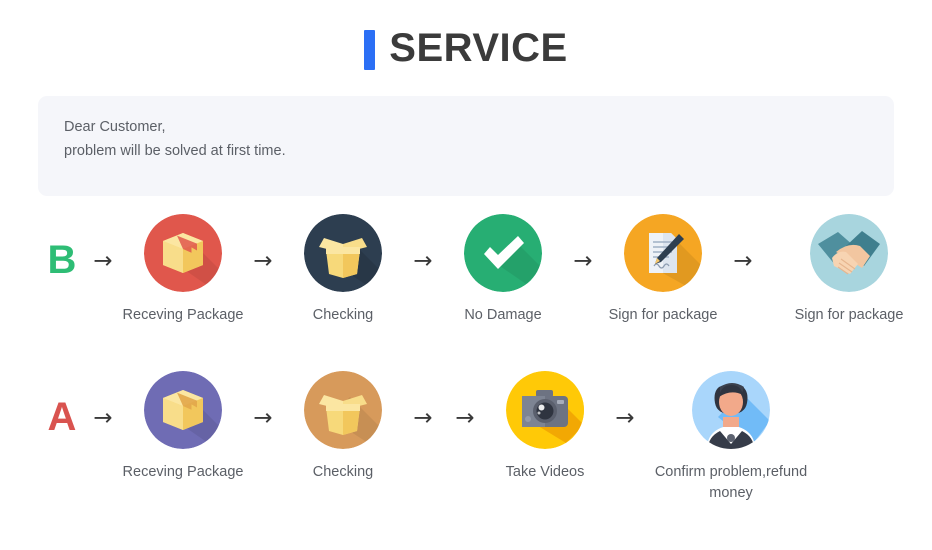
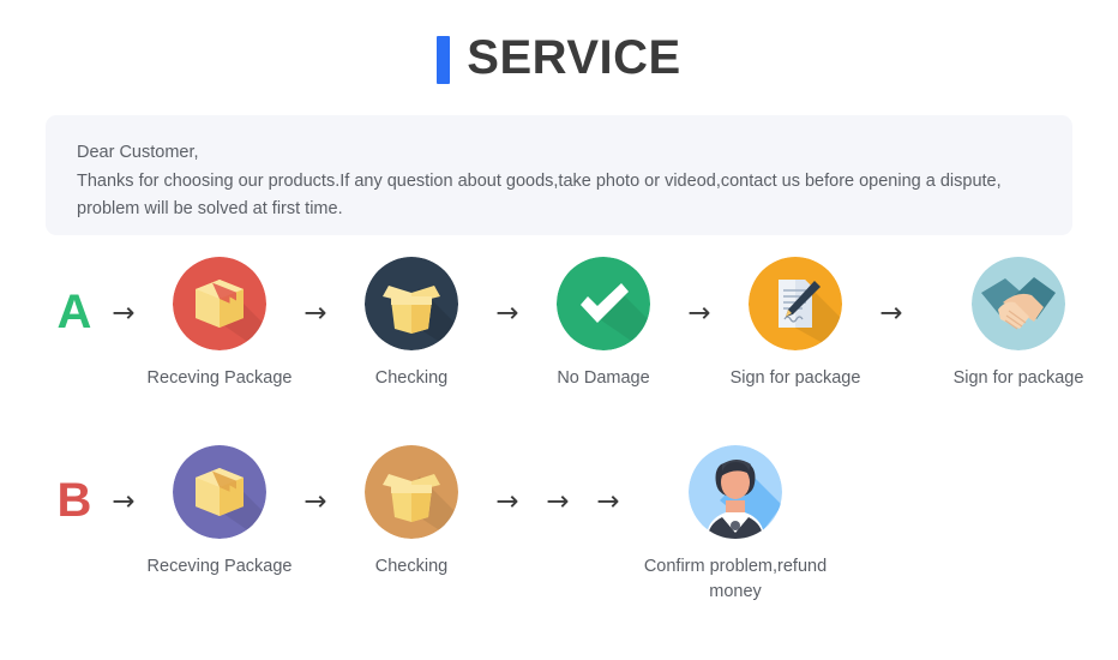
  SERVICE
  Dear Customer,
+ Thanks for choosing our products.If any question about goods,take photo or videod,contact us before opening a dispute,
  problem will be solved at first time.
- B
+ A
  →
  Receving Package
  →
  Checking
  →
  No Damage
  →
  Sign for package
  →
  Sign for package
- A
+ B
  →
  Receving Package
  →
  Checking
  →
  →
- Take Videos
  →
  Confirm problem,refund money
